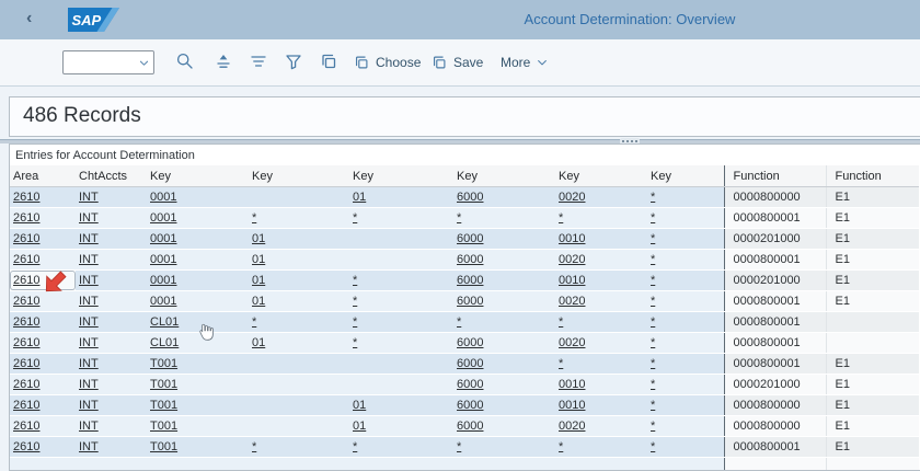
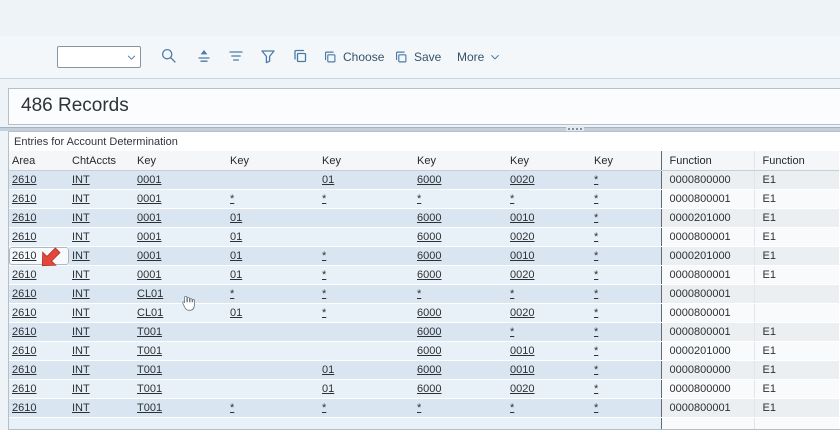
- ‹
- SAP
- Account Determination: Overview
  Choose
  Save
  More
  486 Records
  Entries for Account Determination
  Area	ChtAccts	Key	Key	Key	Key	Key	Key	Function	Function
  2610	INT	0001		01	6000	0020	*	0000800000	E1
  2610	INT	0001	*	*	*	*	*	0000800001	E1
  2610	INT	0001	01		6000	0010	*	0000201000	E1
  2610	INT	0001	01		6000	0020	*	0000800001	E1
  2610	INT	0001	01	*	6000	0010	*	0000201000	E1
  2610	INT	0001	01	*	6000	0020	*	0000800001	E1
  2610	INT	CL01	*	*	*	*	*	0000800001
  2610	INT	CL01	01	*	6000	0020	*	0000800001
  2610	INT	T001			6000	*	*	0000800001	E1
  2610	INT	T001			6000	0010	*	0000201000	E1
  2610	INT	T001		01	6000	0010	*	0000800000	E1
  2610	INT	T001		01	6000	0020	*	0000800000	E1
  2610	INT	T001	*	*	*	*	*	0000800001	E1
